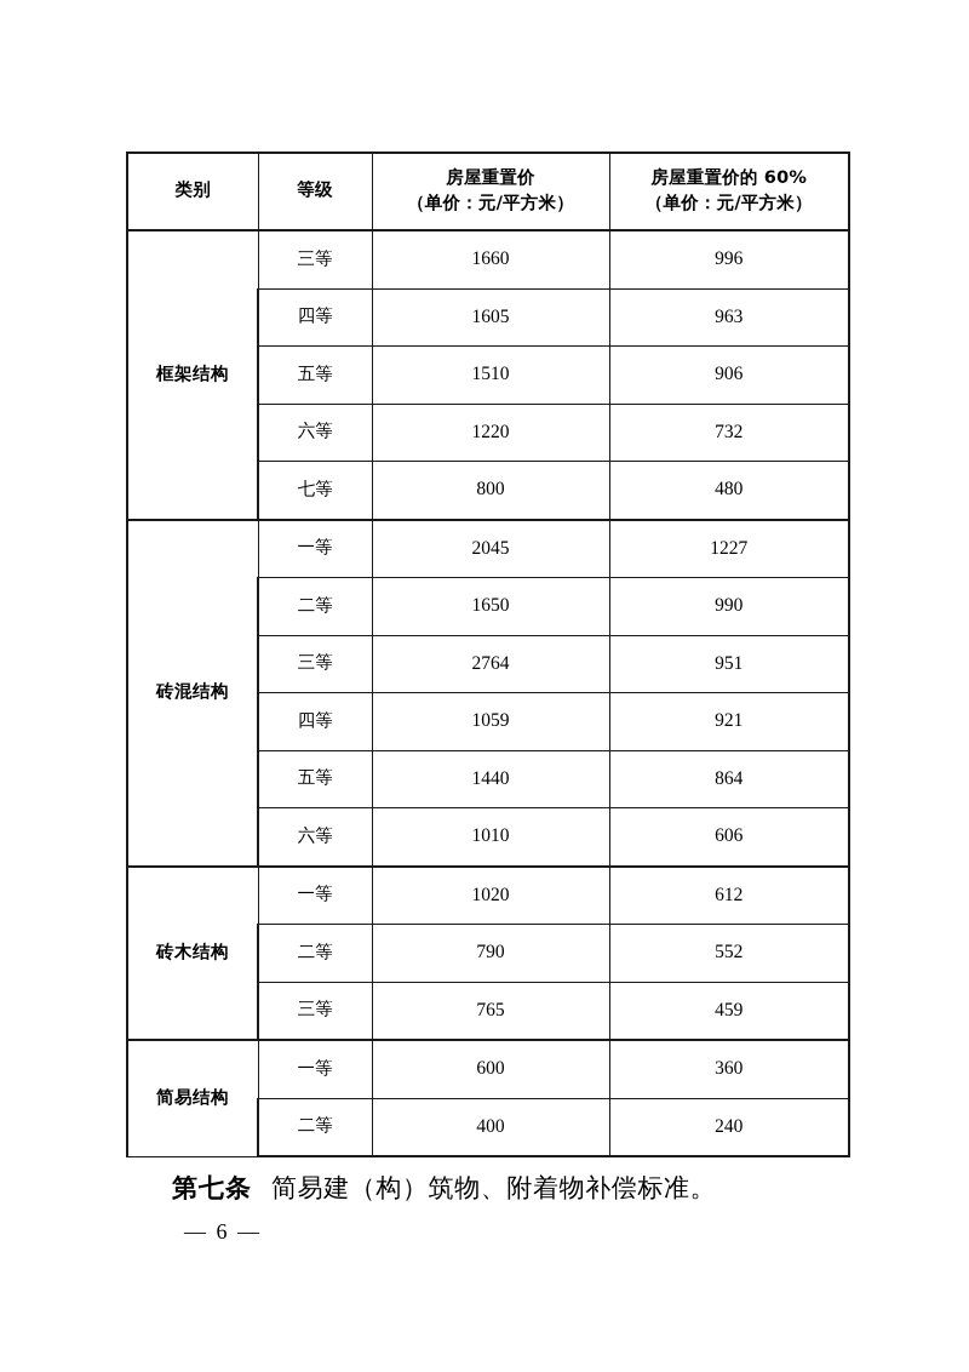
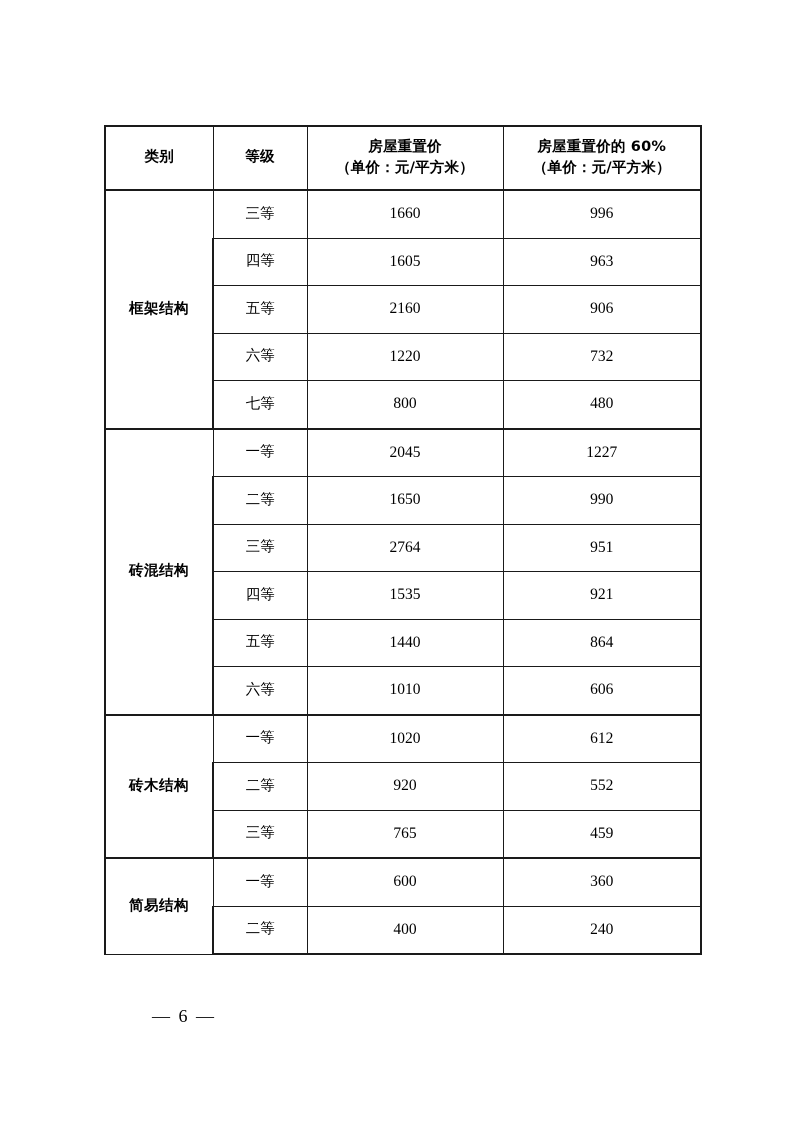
  类别	等级	房屋重置价（单价：元/平方米）	房屋重置价的 60%（单价：元/平方米）
  框架结构	三等	1660	996
  四等	1605	963
- 五等	1510	906
+ 五等	2160	906
  六等	1220	732
  七等	800	480
  砖混结构	一等	2045	1227
  二等	1650	990
  三等	2764	951
- 四等	1059	921
+ 四等	1535	921
  五等	1440	864
  六等	1010	606
  砖木结构	一等	1020	612
- 二等	790	552
+ 二等	920	552
  三等	765	459
  简易结构	一等	600	360
  二等	400	240
- 第七条 简易建（构）筑物、附着物补偿标准。
  — 6 —
